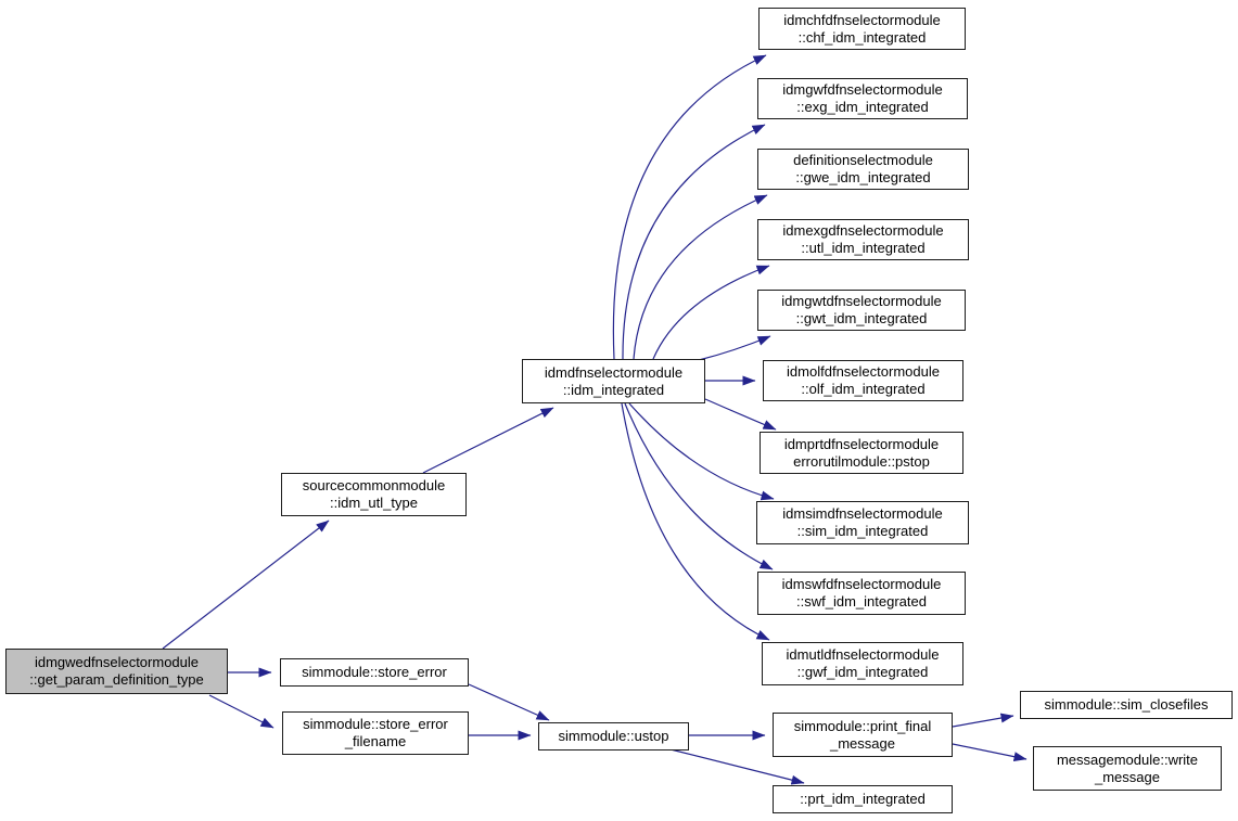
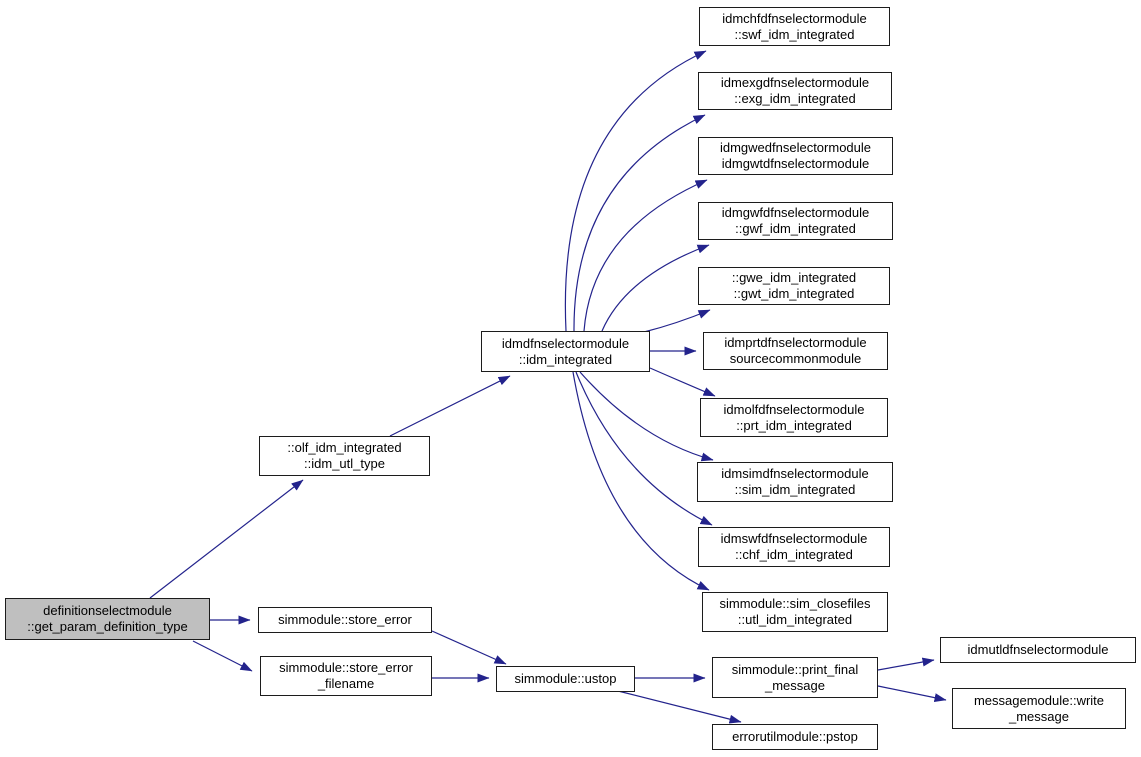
- idmgwedfnselectormodule
+ definitionselectmodule
  ::get_param_definition_type
  simmodule::store_error
  simmodule::store_error
  _filename
- sourcecommonmodule
+ ::olf_idm_integrated
  ::idm_utl_type
  idmdfnselectormodule
  ::idm_integrated
  idmchfdfnselectormodule
- ::chf_idm_integrated
+ ::swf_idm_integrated
- idmgwfdfnselectormodule
+ idmexgdfnselectormodule
  ::exg_idm_integrated
- definitionselectmodule
+ idmgwedfnselectormodule
- ::gwe_idm_integrated
+ idmgwtdfnselectormodule
- idmexgdfnselectormodule
+ idmgwfdfnselectormodule
- ::utl_idm_integrated
+ ::gwf_idm_integrated
- idmgwtdfnselectormodule
+ ::gwe_idm_integrated
  ::gwt_idm_integrated
- idmolfdfnselectormodule
+ idmprtdfnselectormodule
- ::olf_idm_integrated
+ sourcecommonmodule
- idmprtdfnselectormodule
+ idmolfdfnselectormodule
- errorutilmodule::pstop
+ ::prt_idm_integrated
  idmsimdfnselectormodule
  ::sim_idm_integrated
  idmswfdfnselectormodule
- ::swf_idm_integrated
+ ::chf_idm_integrated
- idmutldfnselectormodule
+ simmodule::sim_closefiles
- ::gwf_idm_integrated
+ ::utl_idm_integrated
  simmodule::ustop
  simmodule::print_final
  _message
- ::prt_idm_integrated
+ errorutilmodule::pstop
- simmodule::sim_closefiles
+ idmutldfnselectormodule
  messagemodule::write
  _message
